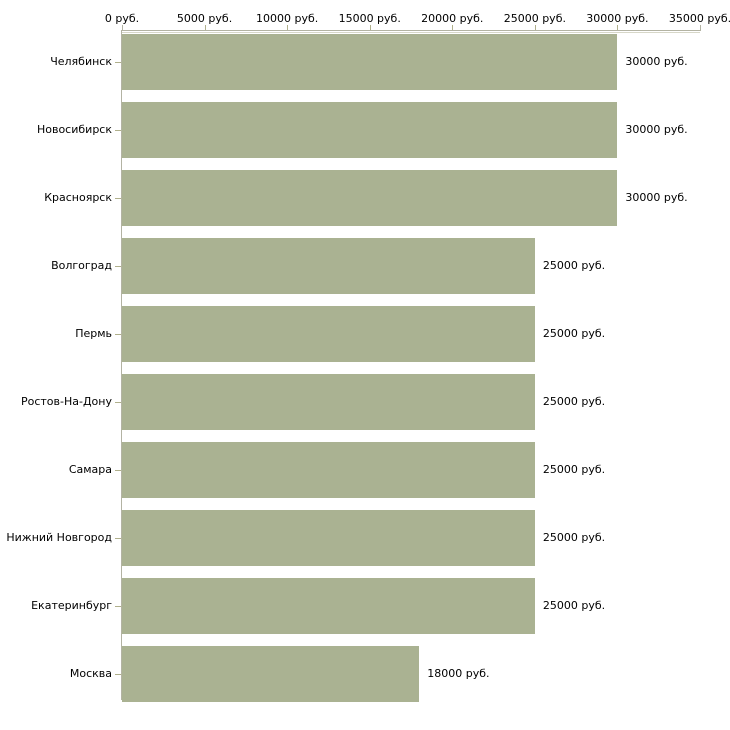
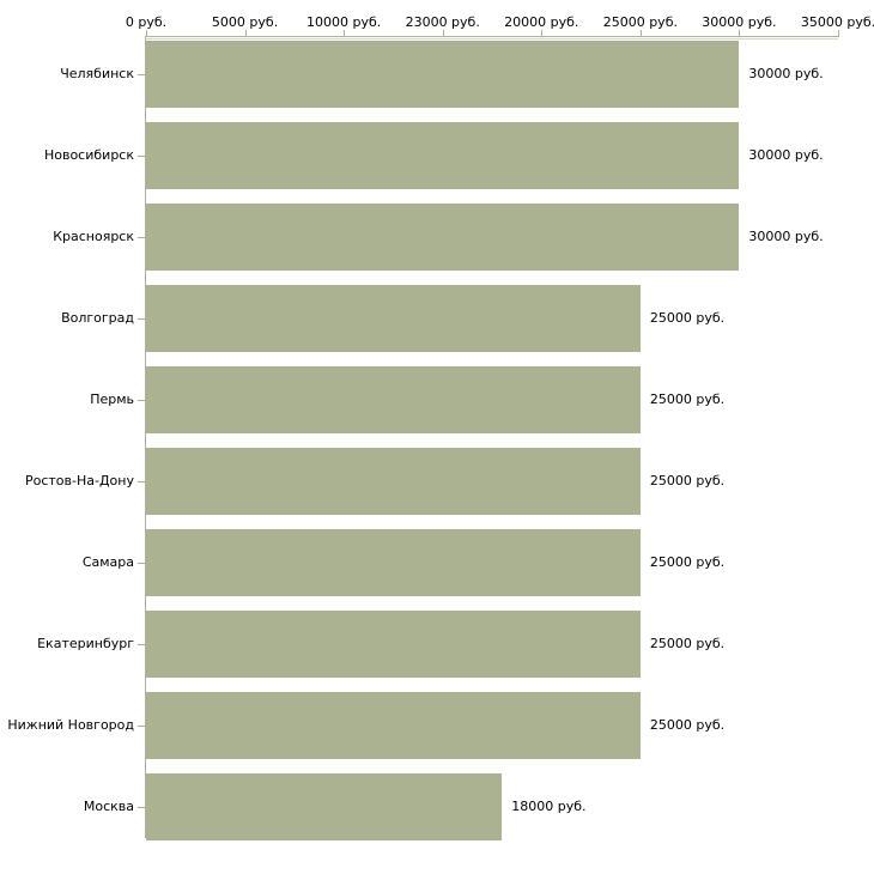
  0 руб.
  5000 руб.
  10000 руб.
- 15000 руб.
+ 23000 руб.
  20000 руб.
  25000 руб.
  30000 руб.
  35000 руб.
  Челябинск
  30000 руб.
  Новосибирск
  30000 руб.
  Красноярск
  30000 руб.
  Волгоград
  25000 руб.
  Пермь
  25000 руб.
  Ростов-На-Дону
  25000 руб.
  Самара
  25000 руб.
- Нижний Новгород
+ Екатеринбург
  25000 руб.
- Екатеринбург
+ Нижний Новгород
  25000 руб.
  Москва
  18000 руб.
